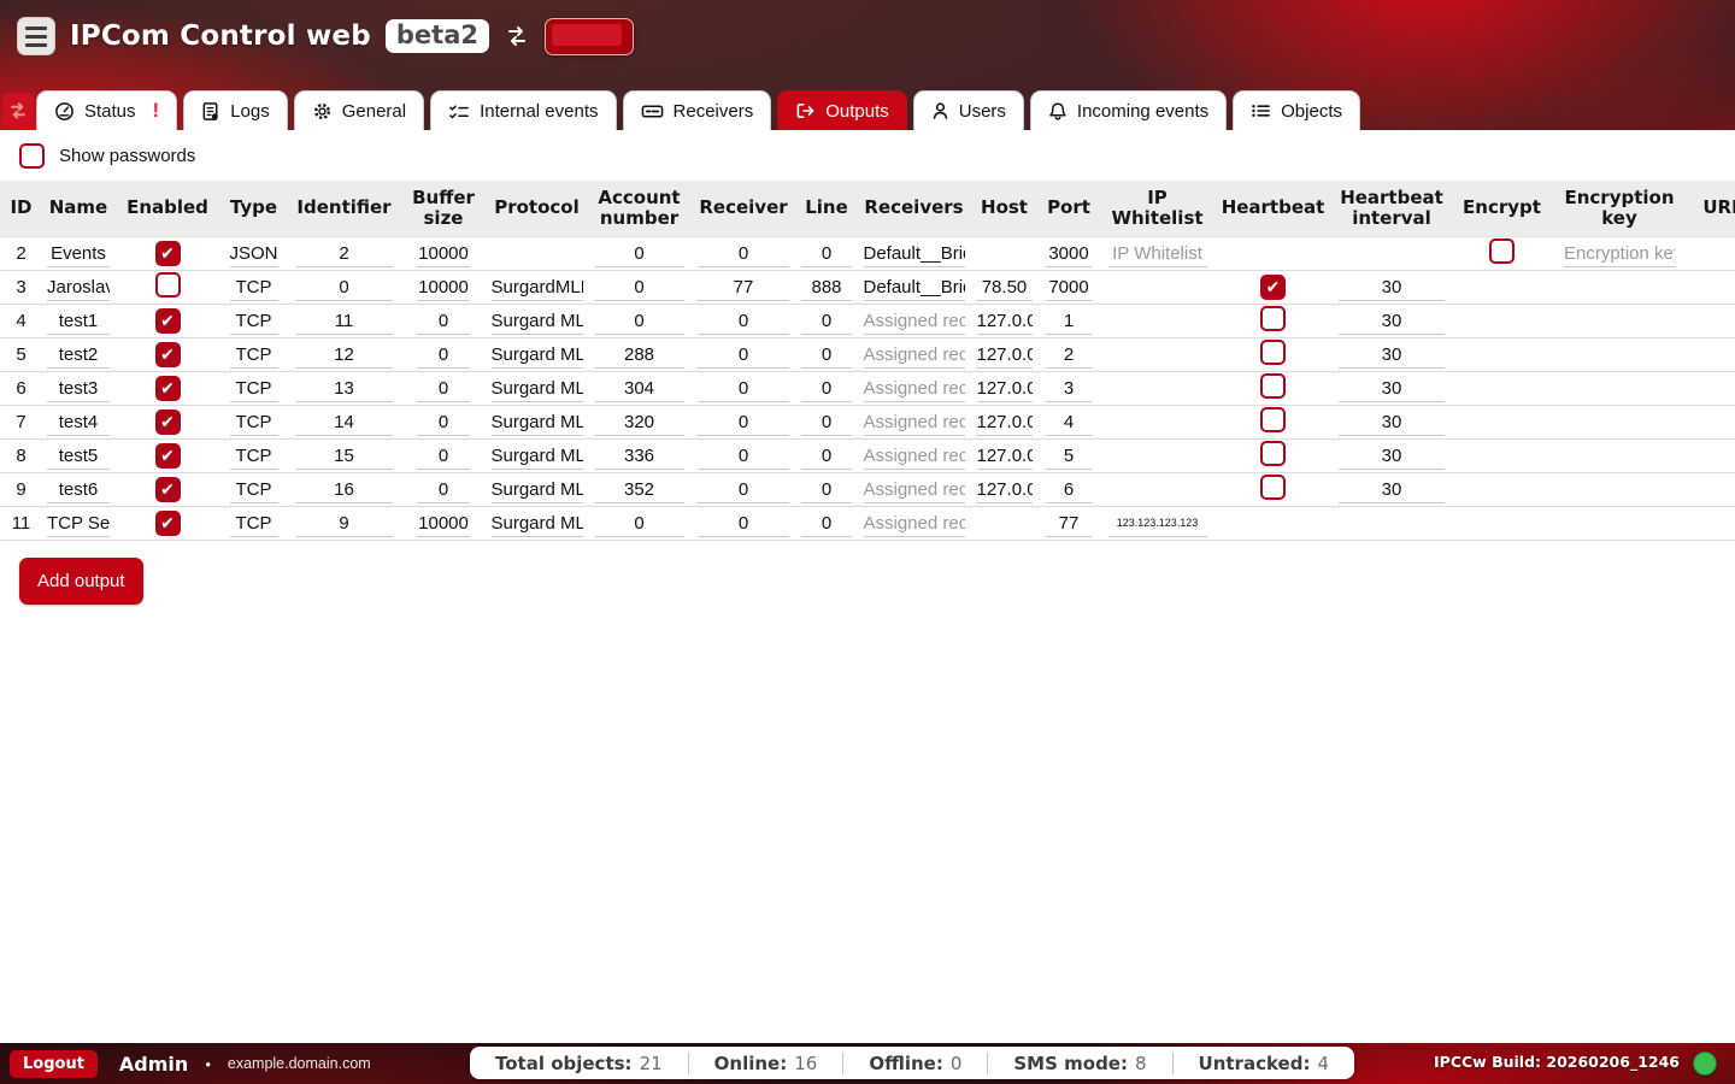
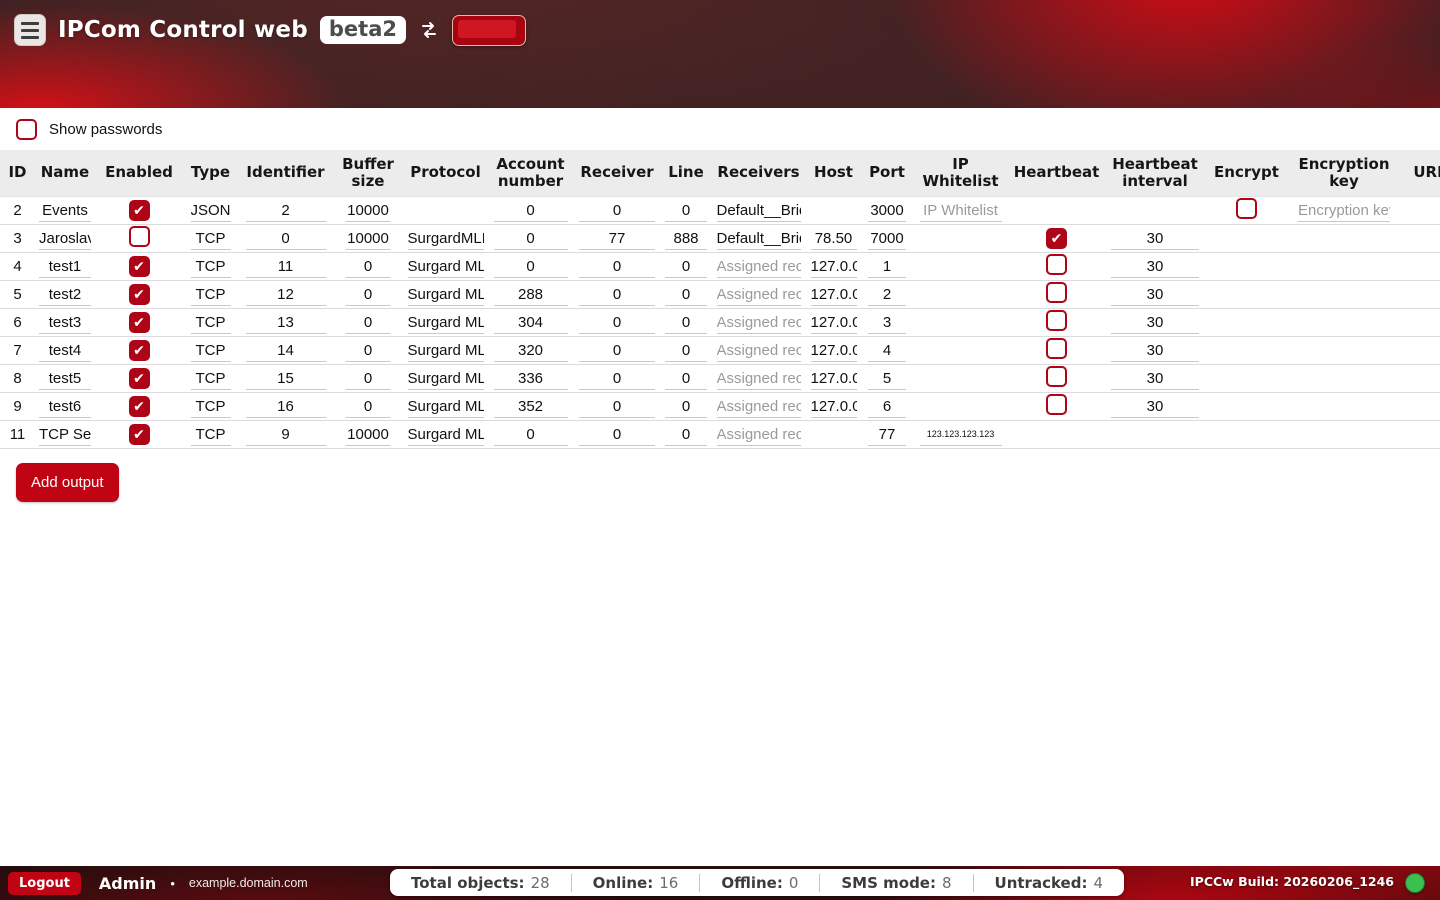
  IPCom Control web
  beta2
- Status
- !
- Logs
- General
- Internal events
- Receivers
- Outputs
- Users
- Incoming events
- Objects
  Show passwords
  ID	Name	Enabled	Type	Identifier	Buffer size	Protocol	Account number	Receiver	Line	Receivers	Host	Port	IP Whitelist	Heartbeat	Heartbeat interval	Encrypt	Encryption key	UR
  2	Events		JSON	2	10000		0	0	0	Default__Bri		3000	IP Whitelist				Encryption ke
  3	Jarosla		TCP	0	10000	SurgardML	0	77	888	Default__Bri	78.50	7000			30
  4	test1		TCP	11	0	Surgard ML	0	0	0	Assigned rec	127.0.0	1			30
  5	test2		TCP	12	0	Surgard ML	288	0	0	Assigned rec	127.0.0	2			30
  6	test3		TCP	13	0	Surgard ML	304	0	0	Assigned rec	127.0.0	3			30
  7	test4		TCP	14	0	Surgard ML	320	0	0	Assigned rec	127.0.0	4			30
  8	test5		TCP	15	0	Surgard ML	336	0	0	Assigned rec	127.0.0	5			30
  9	test6		TCP	16	0	Surgard ML	352	0	0	Assigned rec	127.0.0	6			30
  11	TCP Se		TCP	9	10000	Surgard ML	0	0	0	Assigned rec		77	123.123.123.123
  Add output
  Logout
  Admin
  •
  example.domain.com
  Total objects:
- 21
+ 28
  Online:
  16
  Offline:
  0
  SMS mode:
  8
  Untracked:
  4
  IPCCw Build: 20260206_1246
